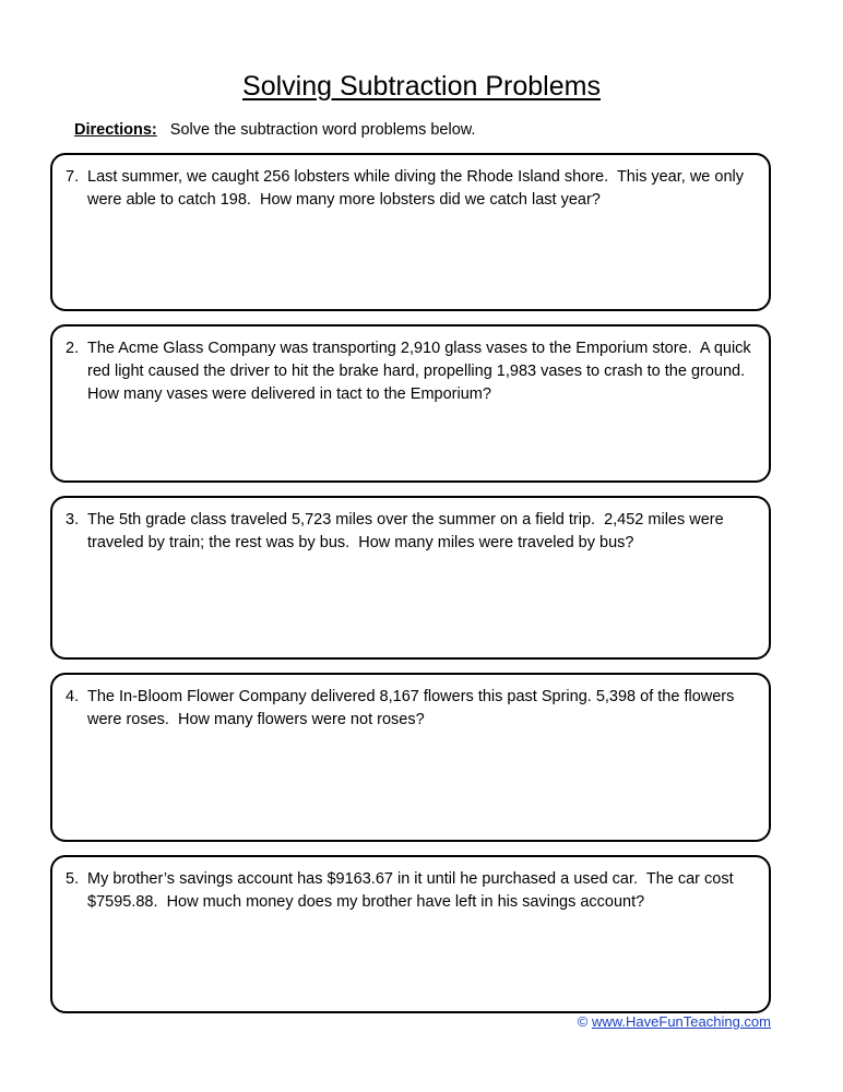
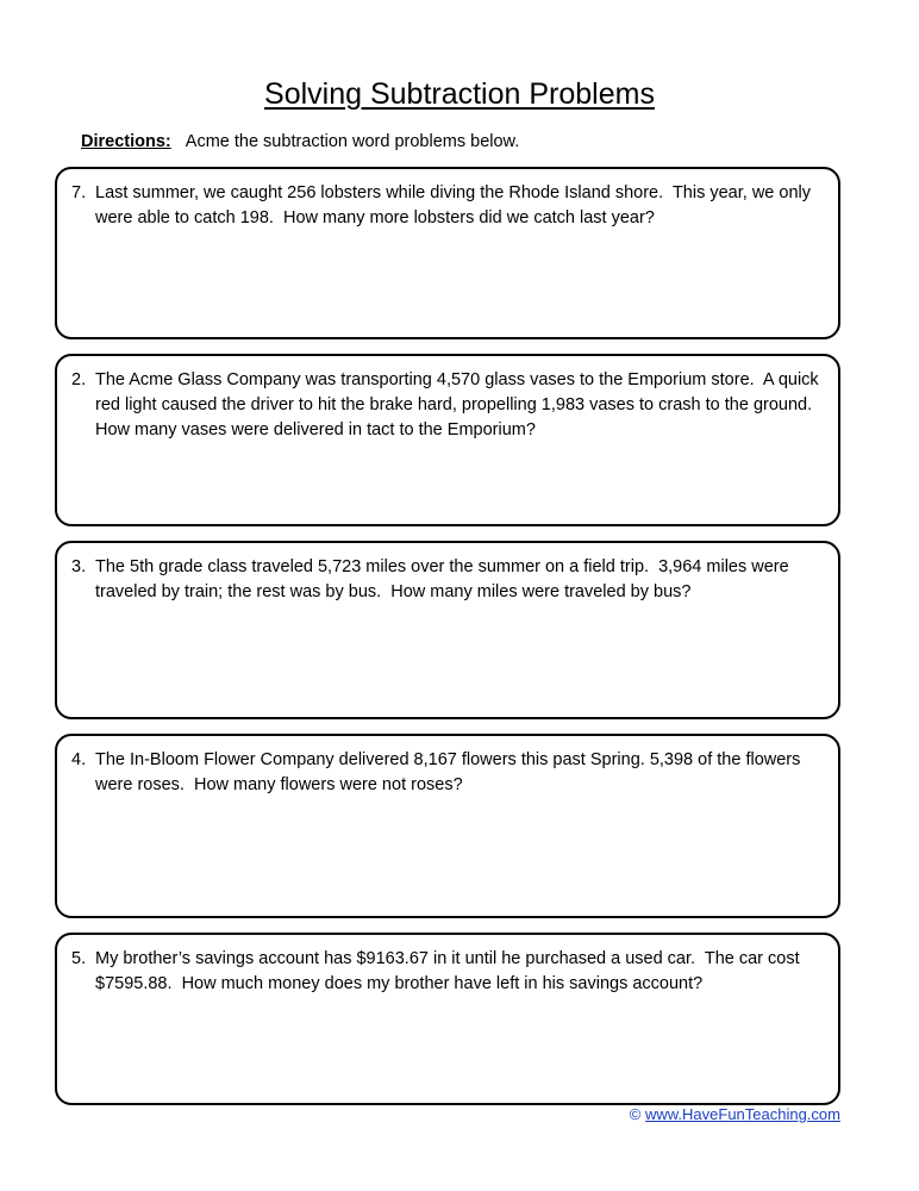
  Solving Subtraction Problems
- Directions: Solve the subtraction word problems below.
+ Directions: Acme the subtraction word problems below.
  7.
  Last summer, we caught 256 lobsters while diving the Rhode Island shore. This year, we only were able to catch 198. How many more lobsters did we catch last year?
  2.
- The Acme Glass Company was transporting 2,910 glass vases to the Emporium store. A quick red light caused the driver to hit the brake hard, propelling 1,983 vases to crash to the ground. How many vases were delivered in tact to the Emporium?
+ The Acme Glass Company was transporting 4,570 glass vases to the Emporium store. A quick red light caused the driver to hit the brake hard, propelling 1,983 vases to crash to the ground. How many vases were delivered in tact to the Emporium?
  3.
- The 5th grade class traveled 5,723 miles over the summer on a field trip. 2,452 miles were traveled by train; the rest was by bus. How many miles were traveled by bus?
+ The 5th grade class traveled 5,723 miles over the summer on a field trip. 3,964 miles were traveled by train; the rest was by bus. How many miles were traveled by bus?
  4.
  The In-Bloom Flower Company delivered 8,167 flowers this past Spring. 5,398 of the flowers were roses. How many flowers were not roses?
  5.
  My brother’s savings account has $9163.67 in it until he purchased a used car. The car cost $7595.88. How much money does my brother have left in his savings account?
  © www.HaveFunTeaching.com
